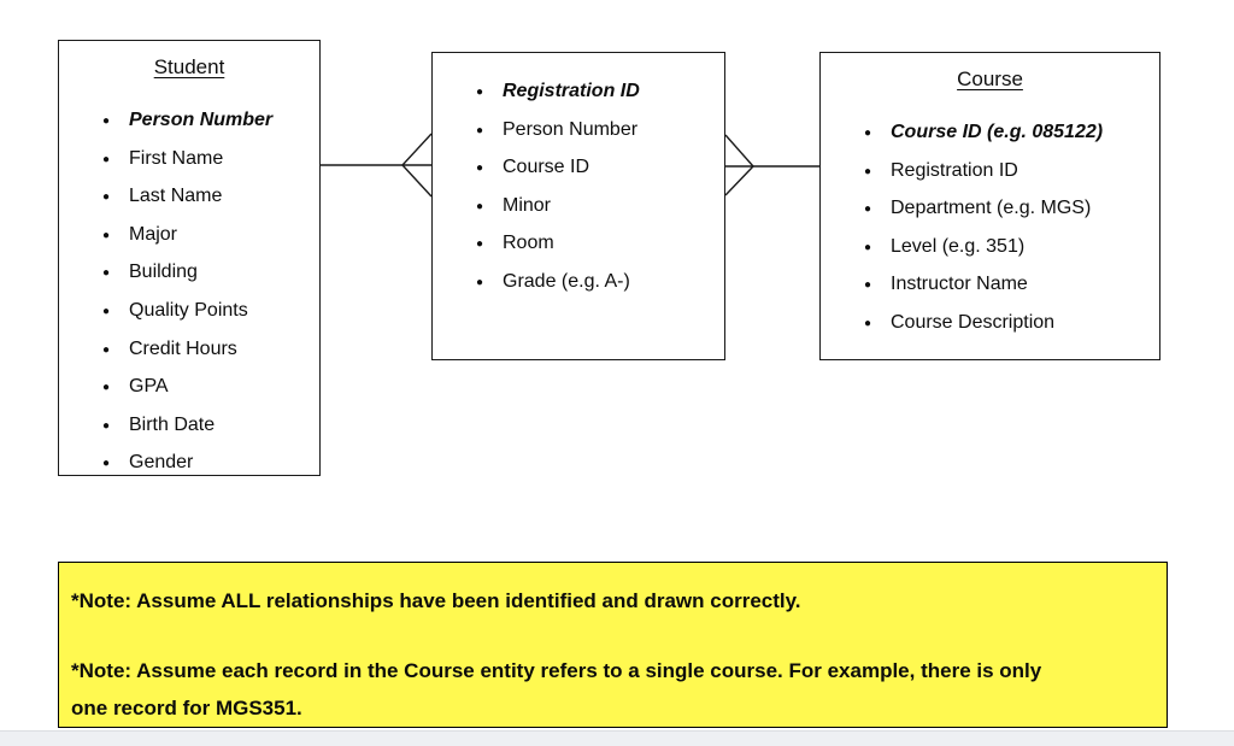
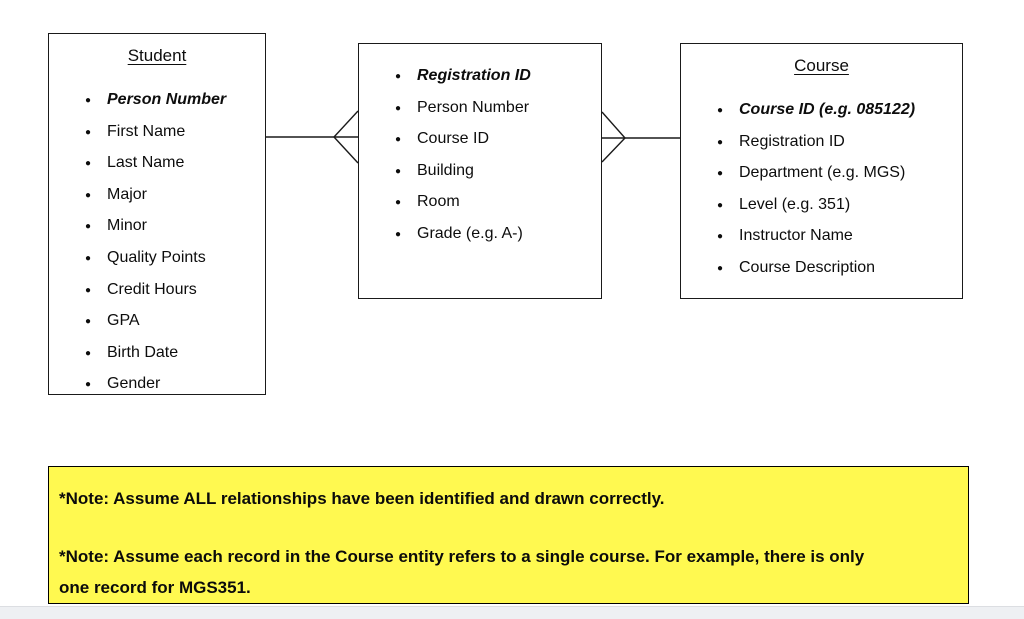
  Student
  Person Number
  First Name
  Last Name
  Major
- Building
+ Minor
  Quality Points
  Credit Hours
  GPA
  Birth Date
  Gender
  Registration ID
  Person Number
  Course ID
- Minor
+ Building
  Room
  Grade (e.g. A-)
  Course
  Course ID (e.g. 085122)
  Registration ID
  Department (e.g. MGS)
  Level (e.g. 351)
  Instructor Name
  Course Description
  *Note: Assume ALL relationships have been identified and drawn correctly.
  *Note: Assume each record in the Course entity refers to a single course. For example, there is only
  one record for MGS351.
